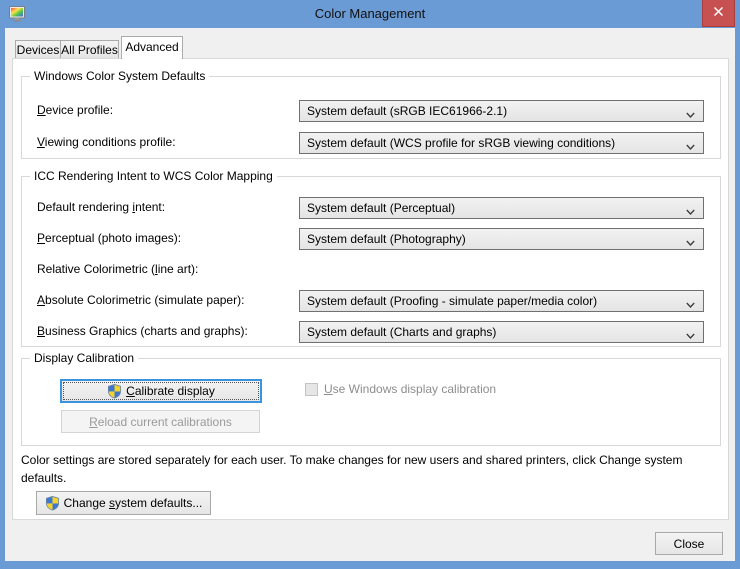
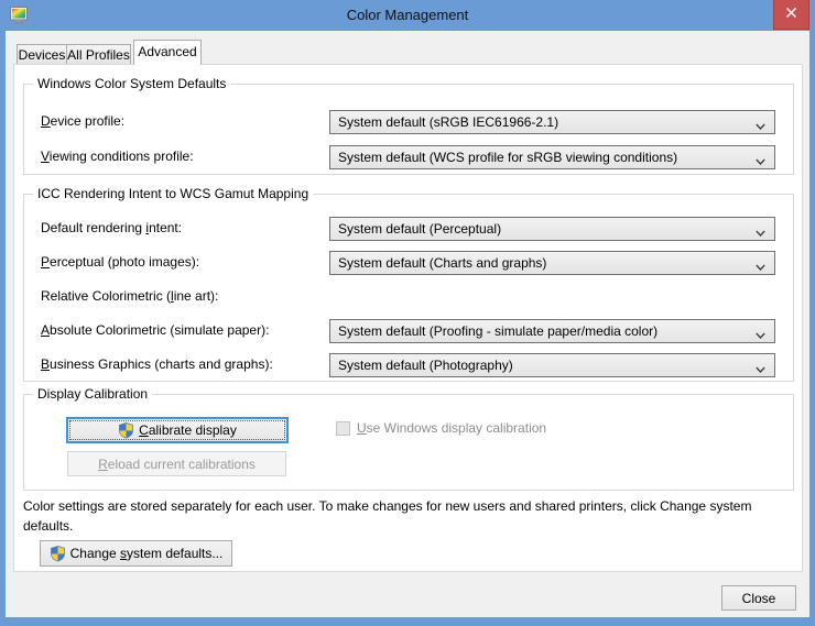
  Color Management
  Devices
  All Profiles
  Advanced
  Windows Color System Defaults
  Device profile:
  System default (sRGB IEC61966-2.1)
  Viewing conditions profile:
  System default (WCS profile for sRGB viewing conditions)
- ICC Rendering Intent to WCS Color Mapping
+ ICC Rendering Intent to WCS Gamut Mapping
  Default rendering intent:
  System default (Perceptual)
  Perceptual (photo images):
- System default (Photography)
+ System default (Charts and graphs)
  Relative Colorimetric (line art):
  Absolute Colorimetric (simulate paper):
  System default (Proofing - simulate paper/media color)
  Business Graphics (charts and graphs):
- System default (Charts and graphs)
+ System default (Photography)
  Display Calibration
  Calibrate display
  Use Windows display calibration
  Reload current calibrations
  Color settings are stored separately for each user. To make changes for new users and shared printers, click Change system defaults.
  Change system defaults...
  Close
